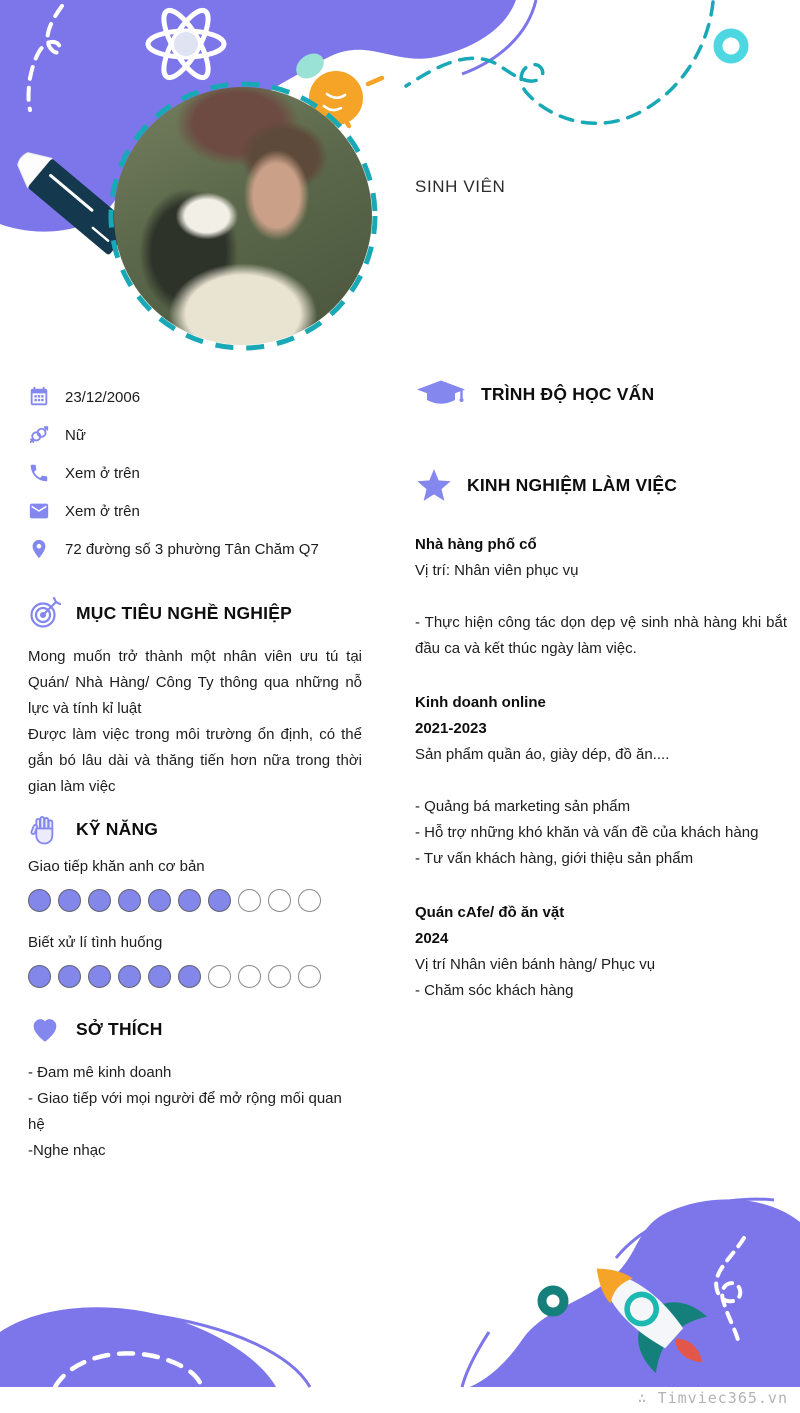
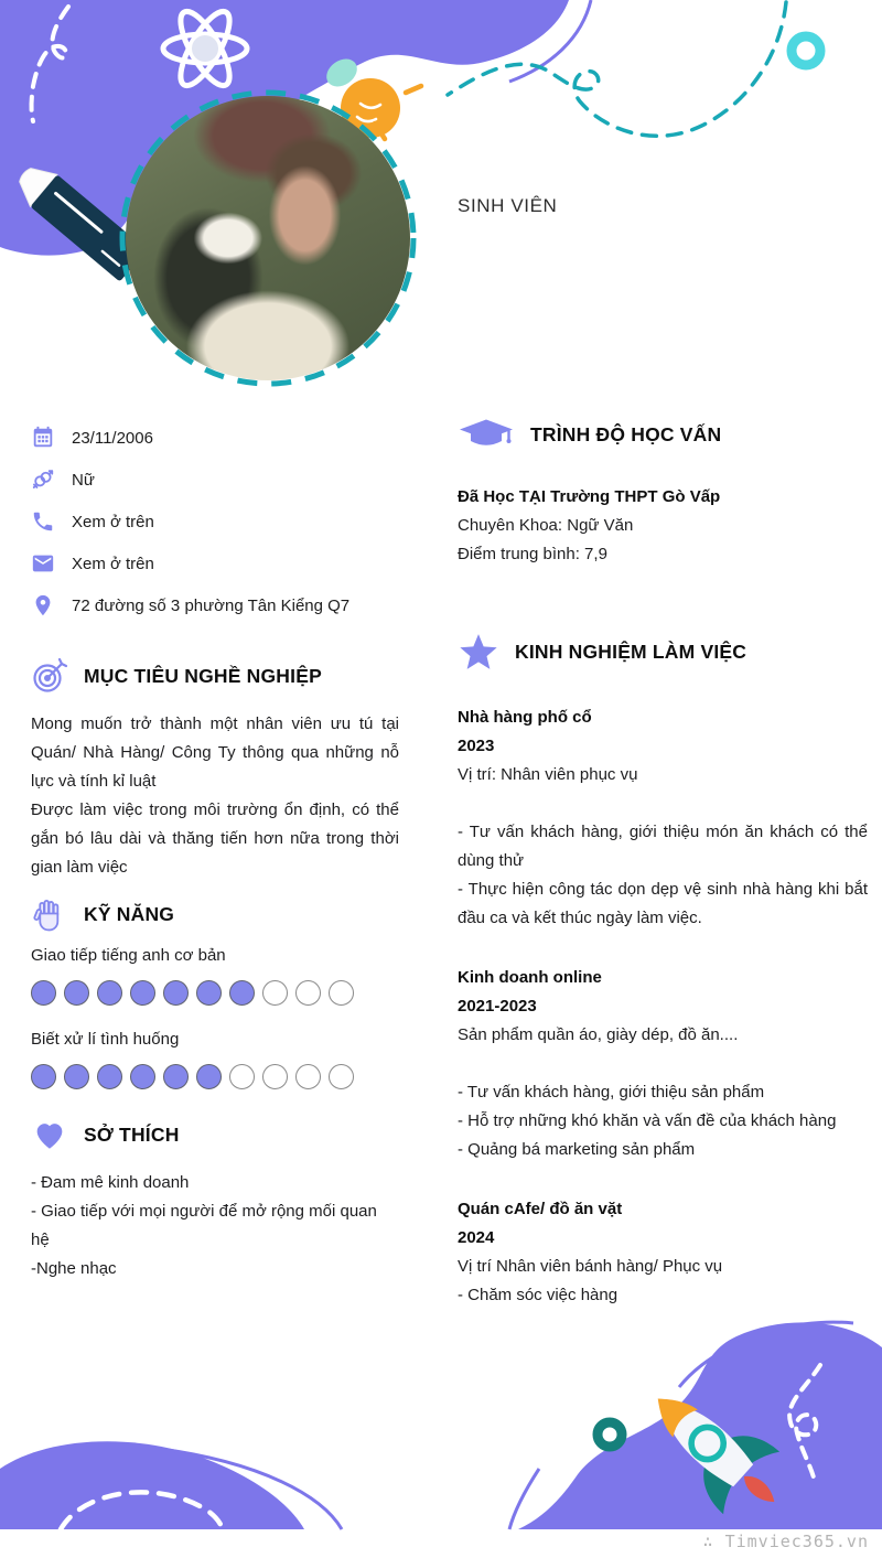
  SINH VIÊN
- 23/12/2006
+ 23/11/2006
  Nữ
  Xem ở trên
  Xem ở trên
- 72 đường số 3 phường Tân Chăm Q7
+ 72 đường số 3 phường Tân Kiểng Q7
  MỤC TIÊU NGHỀ NGHIỆP
  Mong muốn trở thành một nhân viên ưu tú tại Quán/ Nhà Hàng/ Công Ty thông qua những nỗ lực và tính kỉ luật
  Được làm việc trong môi trường ổn định, có thể gắn bó lâu dài và thăng tiến hơn nữa trong thời gian làm việc
  KỸ NĂNG
- Giao tiếp khăn anh cơ bản
+ Giao tiếp tiếng anh cơ bản
  Biết xử lí tình huống
  SỞ THÍCH
  - Đam mê kinh doanh
  - Giao tiếp với mọi người để mở rộng mối quan hệ
  -Nghe nhạc
  TRÌNH ĐỘ HỌC VẤN
+ Đã Học TẠI Trường THPT Gò Vấp
+ Chuyên Khoa: Ngữ Văn
+ Điểm trung bình: 7,9
  KINH NGHIỆM LÀM VIỆC
  Nhà hàng phố cổ
+ 2023
  Vị trí: Nhân viên phục vụ
+ - Tư vấn khách hàng, giới thiệu món ăn khách có thể dùng thử
  - Thực hiện công tác dọn dẹp vệ sinh nhà hàng khi bắt đầu ca và kết thúc ngày làm việc.
  Kinh doanh online
  2021-2023
  Sản phẩm quần áo, giày dép, đồ ăn....
- - Quảng bá marketing sản phẩm
+ - Tư vấn khách hàng, giới thiệu sản phẩm
  - Hỗ trợ những khó khăn và vấn đề của khách hàng
- - Tư vấn khách hàng, giới thiệu sản phẩm
+ - Quảng bá marketing sản phẩm
  Quán cAfe/ đồ ăn vặt
  2024
  Vị trí Nhân viên bánh hàng/ Phục vụ
- - Chăm sóc khách hàng
+ - Chăm sóc việc hàng
  ∴ Timviec365.vn
